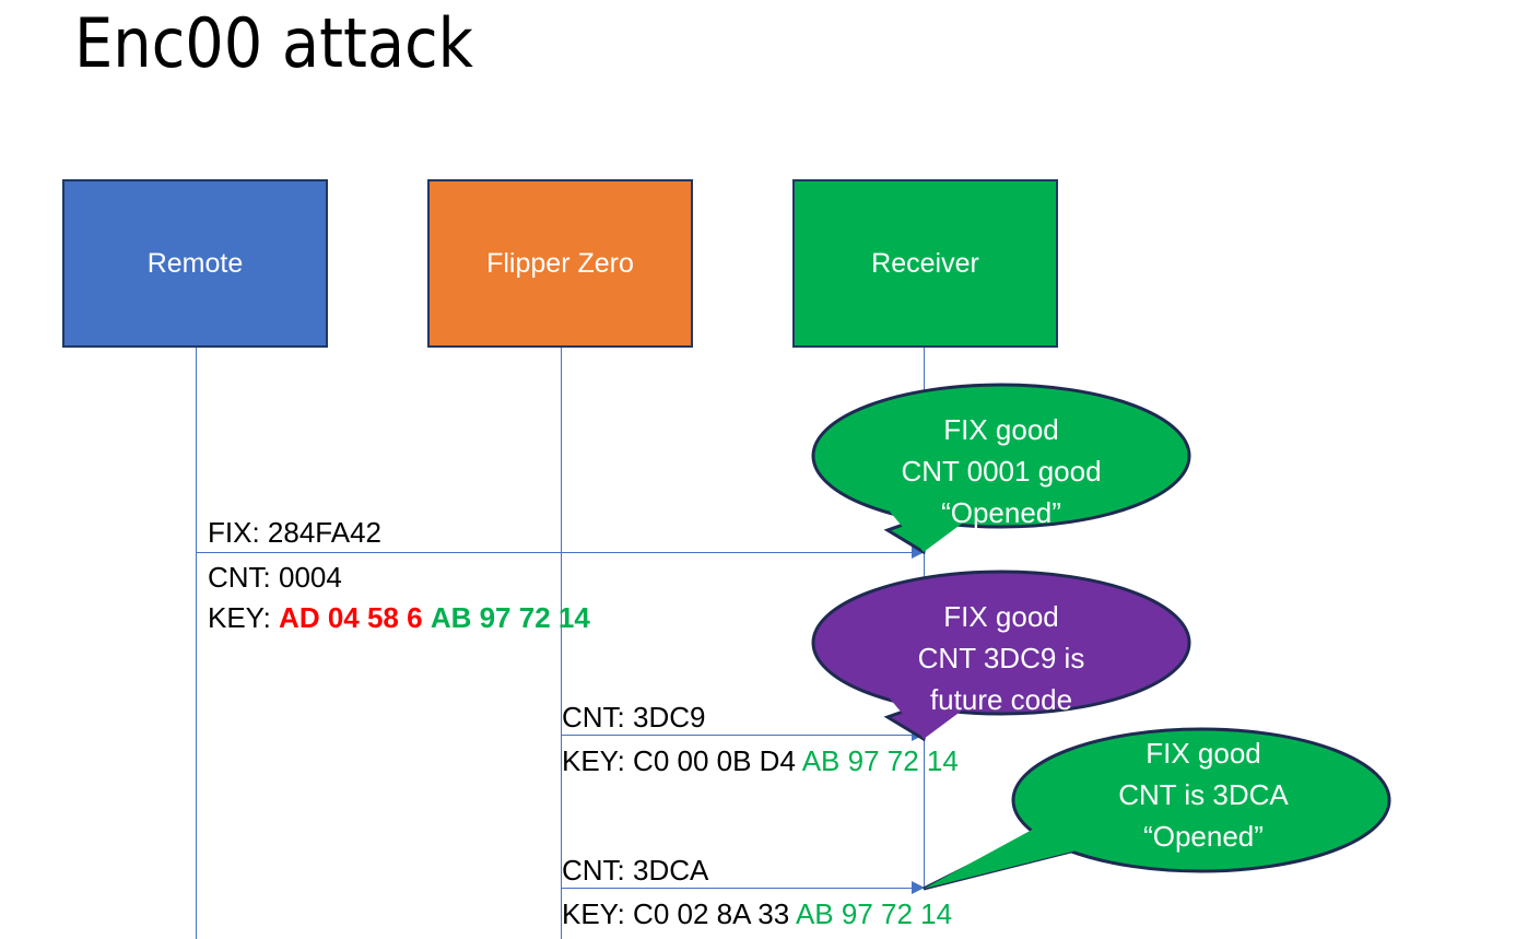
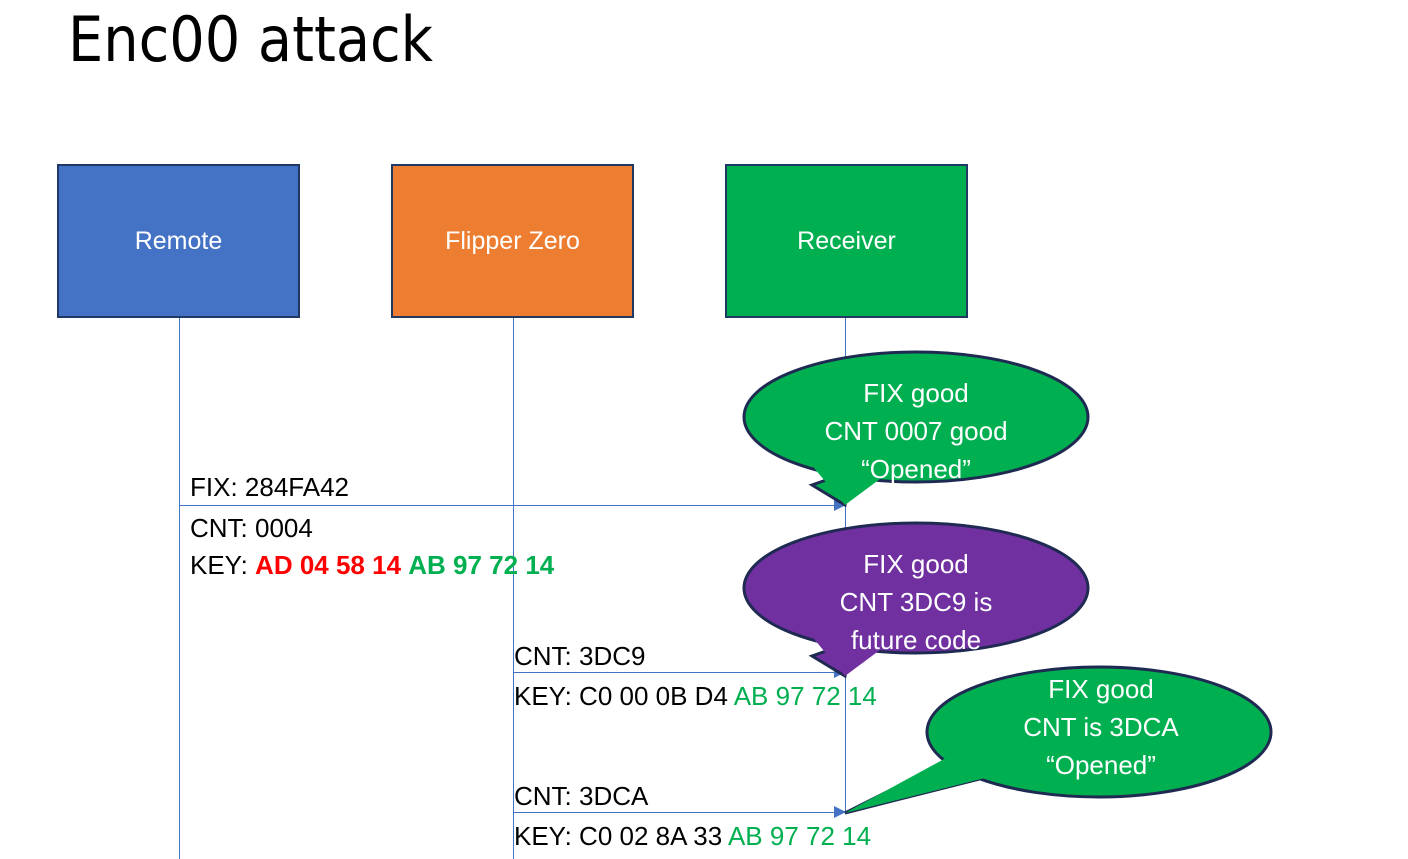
  Enc00 attack
  Remote
  Flipper Zero
  Receiver
  FIX: 284FA42
  CNT: 0004
- KEY: AD 04 58 6 AB 97 72 14
+ KEY: AD 04 58 14 AB 97 72 14
  CNT: 3DC9
  KEY: C0 00 0B D4 AB 97 72 14
  CNT: 3DCA
  KEY: C0 02 8A 33 AB 97 72 14
  FIX good
- CNT 0001 good
+ CNT 0007 good
  “Opened”
  FIX good
  CNT 3DC9 is
  future code
  FIX good
  CNT is 3DCA
  “Opened”
